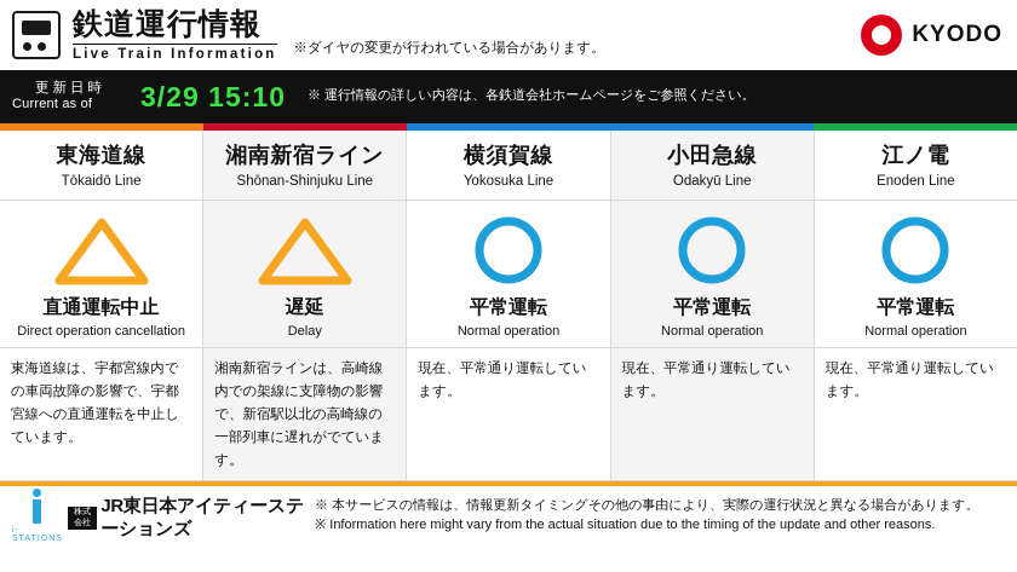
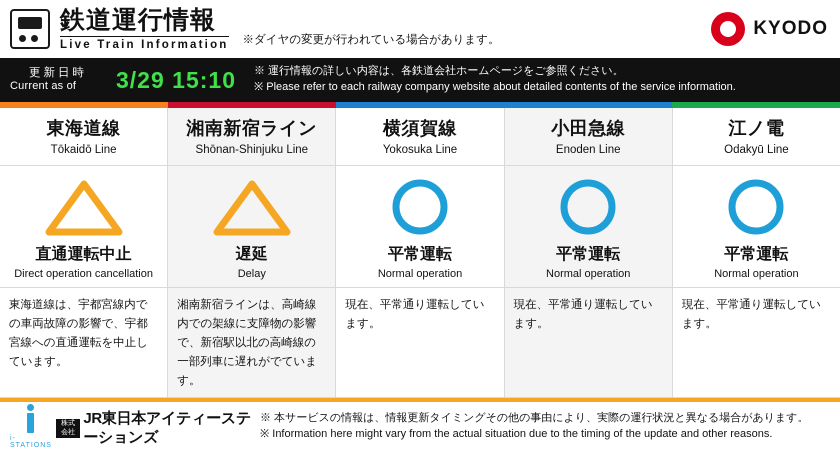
  鉄道運行情報
  Live Train Information
  ※ダイヤの変更が行われている場合があります。
  KYODO
  更新日時
  Current as of
  3/29 15:10
  ※ 運行情報の詳しい内容は、各鉄道会社ホームページをご参照ください。
+ ※ Please refer to each railway company website about detailed contents of the service information.
  東海道線
  Tōkaidō Line
  湘南新宿ライン
  Shōnan-Shinjuku Line
  横須賀線
  Yokosuka Line
  小田急線
- Odakyū Line
+ Enoden Line
  江ノ電
- Enoden Line
+ Odakyū Line
  直通運転中止
  Direct operation cancellation
  遅延
  Delay
  平常運転
  Normal operation
  平常運転
  Normal operation
  平常運転
  Normal operation
  東海道線は、宇都宮線内での車両故障の影響で、宇都宮線への直通運転を中止しています。
  湘南新宿ラインは、高崎線内での架線に支障物の影響で、新宿駅以北の高崎線の一部列車に遅れがでています。
  現在、平常通り運転しています。
  現在、平常通り運転しています。
  現在、平常通り運転しています。
  JR東日本アイティーステーションズ
  ※ 本サービスの情報は、情報更新タイミングその他の事由により、実際の運行状況と異なる場合があります。
  ※ Information here might vary from the actual situation due to the timing of the update and other reasons.
